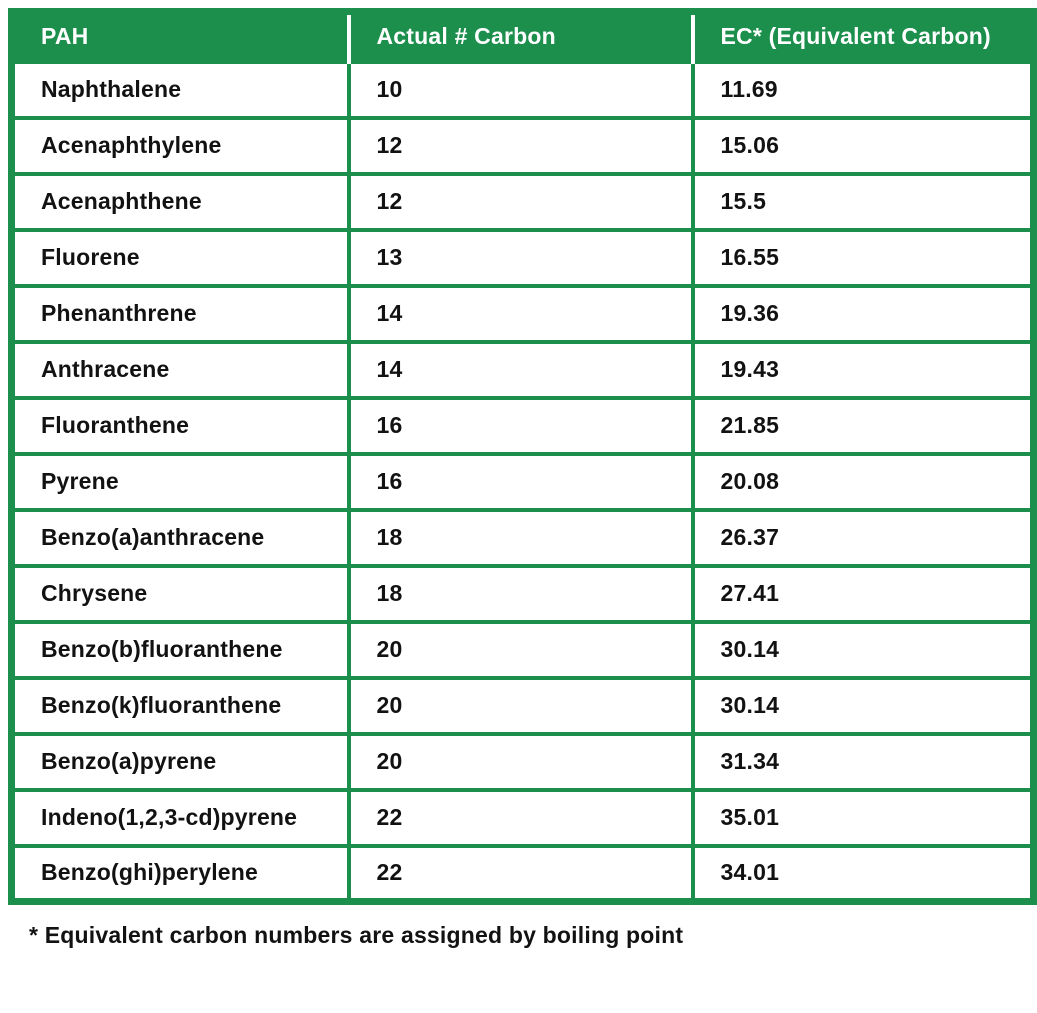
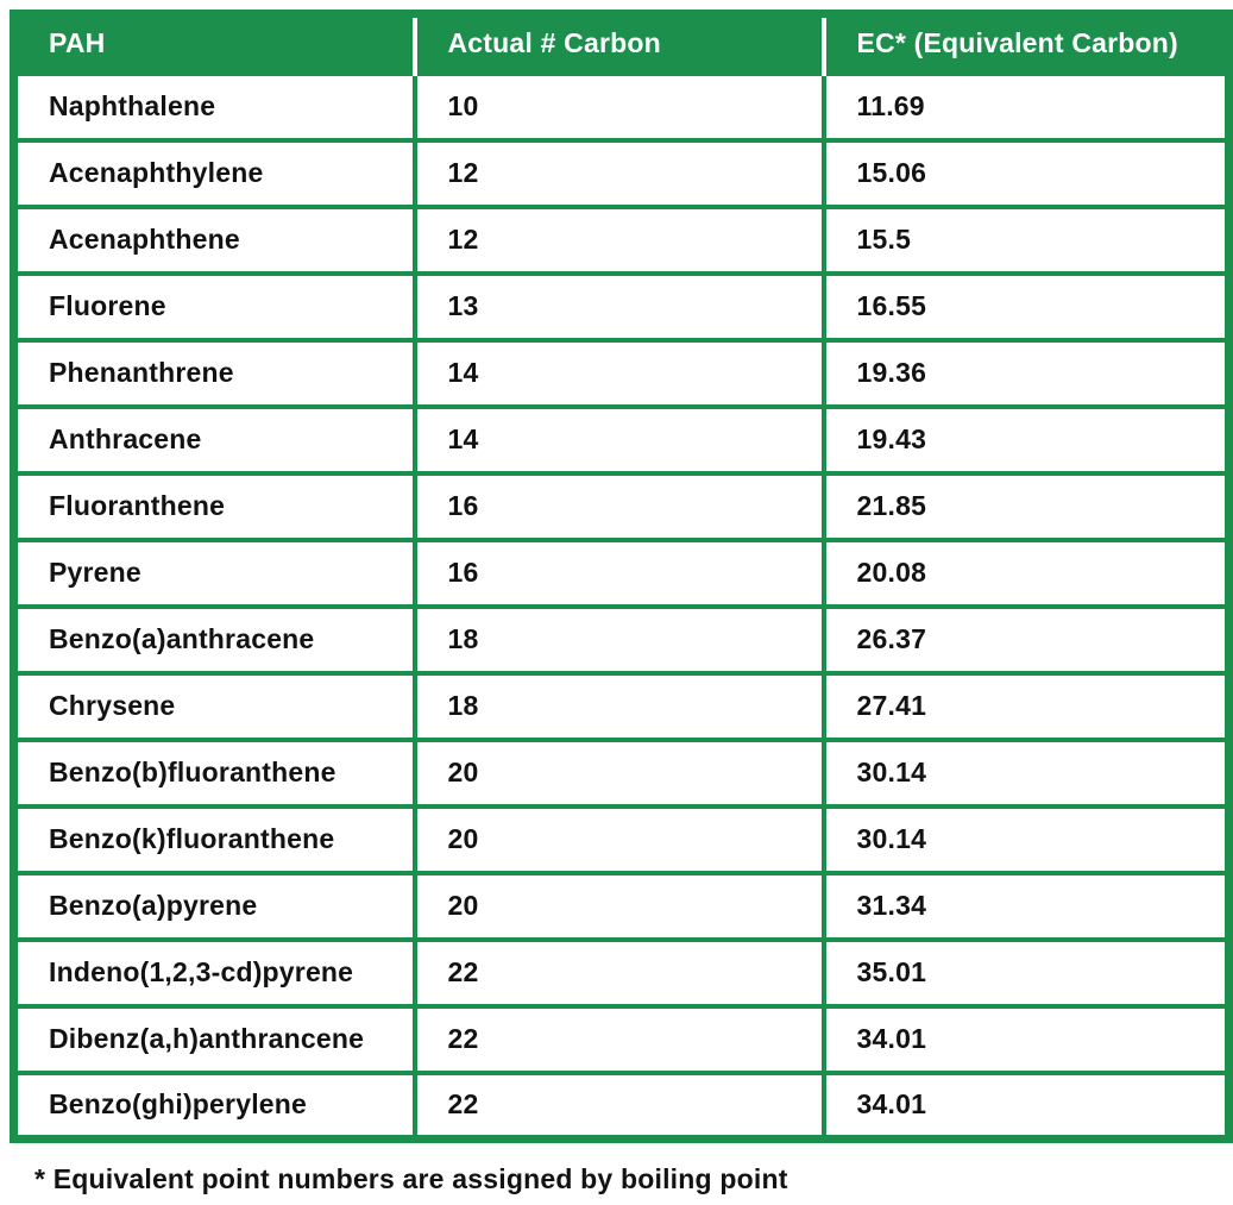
  PAH	Actual # Carbon	EC* (Equivalent Carbon)
  Naphthalene	10	11.69
  Acenaphthylene	12	15.06
  Acenaphthene	12	15.5
  Fluorene	13	16.55
  Phenanthrene	14	19.36
  Anthracene	14	19.43
  Fluoranthene	16	21.85
  Pyrene	16	20.08
  Benzo(a)anthracene	18	26.37
  Chrysene	18	27.41
  Benzo(b)fluoranthene	20	30.14
  Benzo(k)fluoranthene	20	30.14
  Benzo(a)pyrene	20	31.34
  Indeno(1,2,3-cd)pyrene	22	35.01
+ Dibenz(a,h)anthrancene	22	34.01
  Benzo(ghi)perylene	22	34.01
- * Equivalent carbon numbers are assigned by boiling point
+ * Equivalent point numbers are assigned by boiling point
